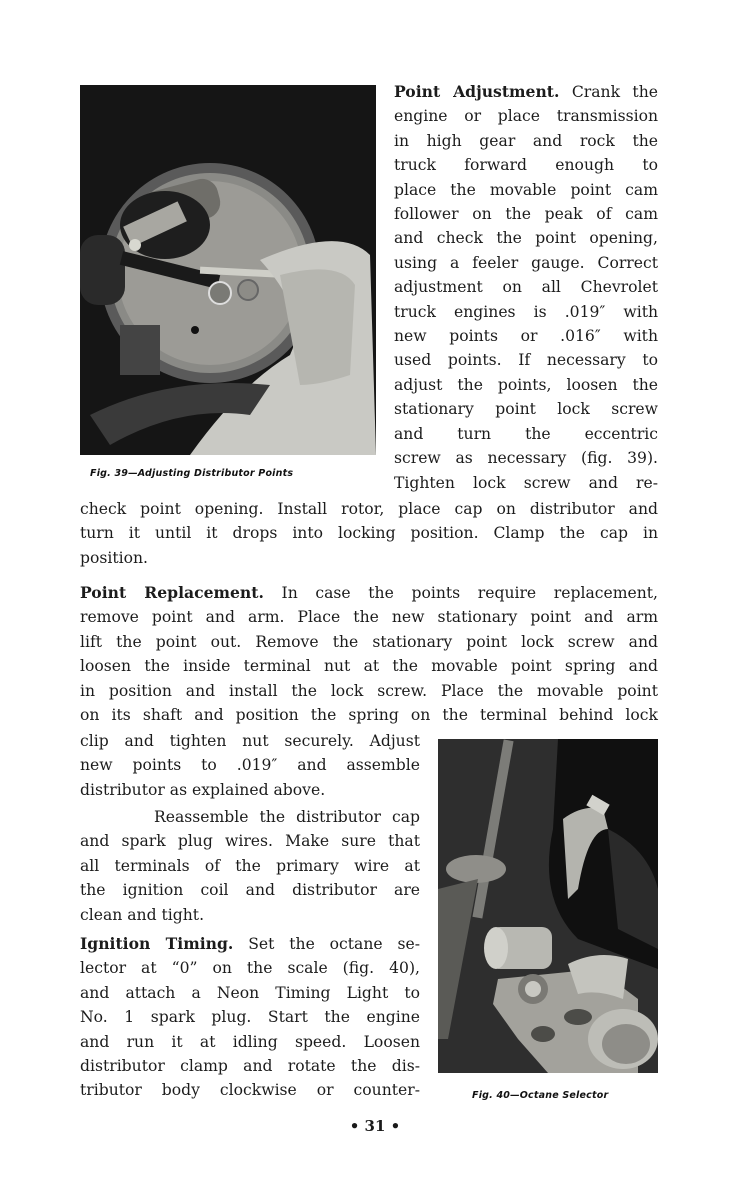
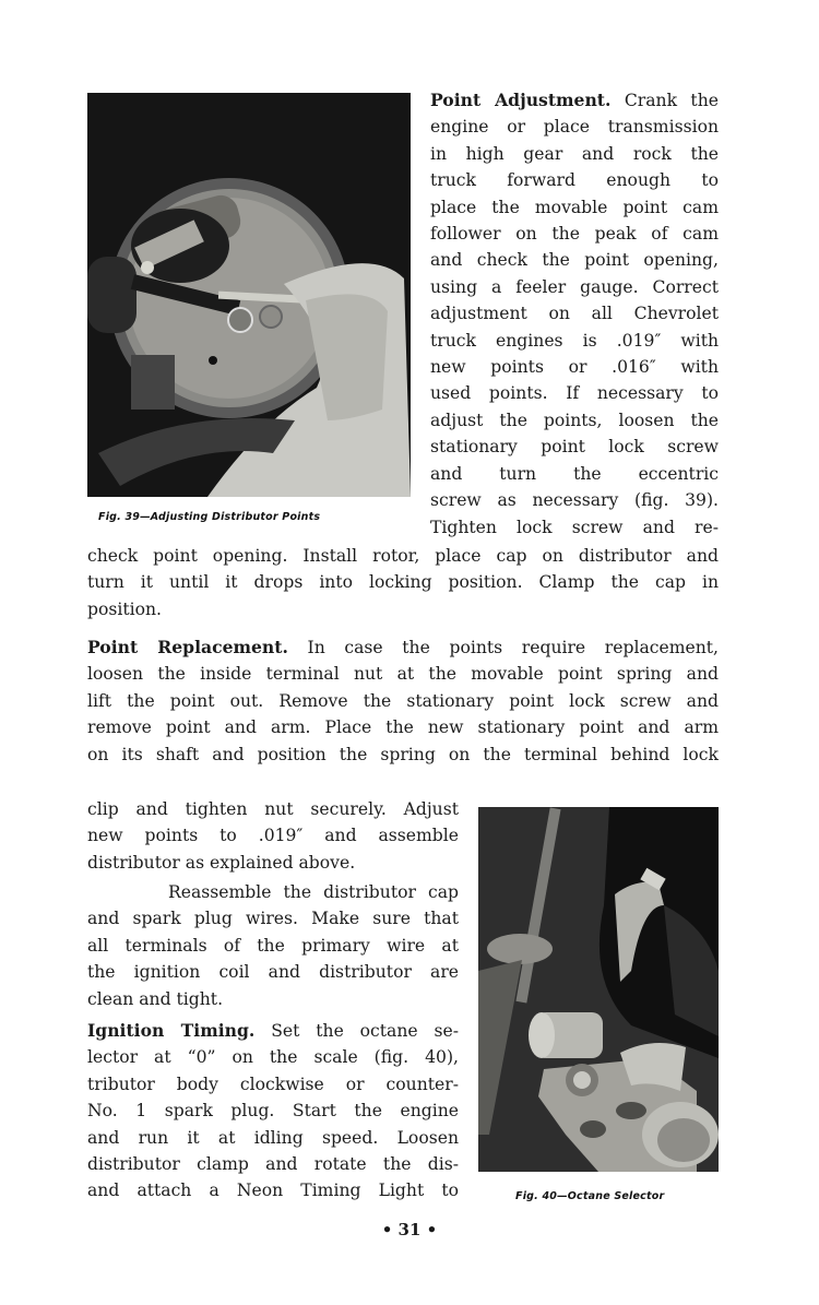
  Fig. 39—Adjusting Distributor Points
  Point Adjustment. Crank the
  engine or place transmission
  in high gear and rock the
  truck forward enough to
  place the movable point cam
  follower on the peak of cam
  and check the point opening,
  using a feeler gauge. Correct
  adjustment on all Chevrolet
  truck engines is .019″ with
  new points or .016″ with
  used points. If necessary to
  adjust the points, loosen the
  stationary point lock screw
  and turn the eccentric
  screw as necessary (fig. 39).
  Tighten lock screw and re-
  check point opening. Install rotor, place cap on distributor and
  turn it until it drops into locking position. Clamp the cap in
  position.
  Point Replacement. In case the points require replacement,
- remove point and arm. Place the new stationary point and arm
+ loosen the inside terminal nut at the movable point spring and
  lift the point out. Remove the stationary point lock screw and
- loosen the inside terminal nut at the movable point spring and
+ remove point and arm. Place the new stationary point and arm
- in position and install the lock screw. Place the movable point
  on its shaft and position the spring on the terminal behind lock
  clip and tighten nut securely. Adjust
  new points to .019″ and assemble
  distributor as explained above.
  Reassemble the distributor cap
  and spark plug wires. Make sure that
  all terminals of the primary wire at
  the ignition coil and distributor are
  clean and tight.
  Ignition Timing. Set the octane se-
  lector at “0” on the scale (fig. 40),
- and attach a Neon Timing Light to
+ tributor body clockwise or counter-
  No. 1 spark plug. Start the engine
  and run it at idling speed. Loosen
  distributor clamp and rotate the dis-
- tributor body clockwise or counter-
+ and attach a Neon Timing Light to
  Fig. 40—Octane Selector
  • 31 •
